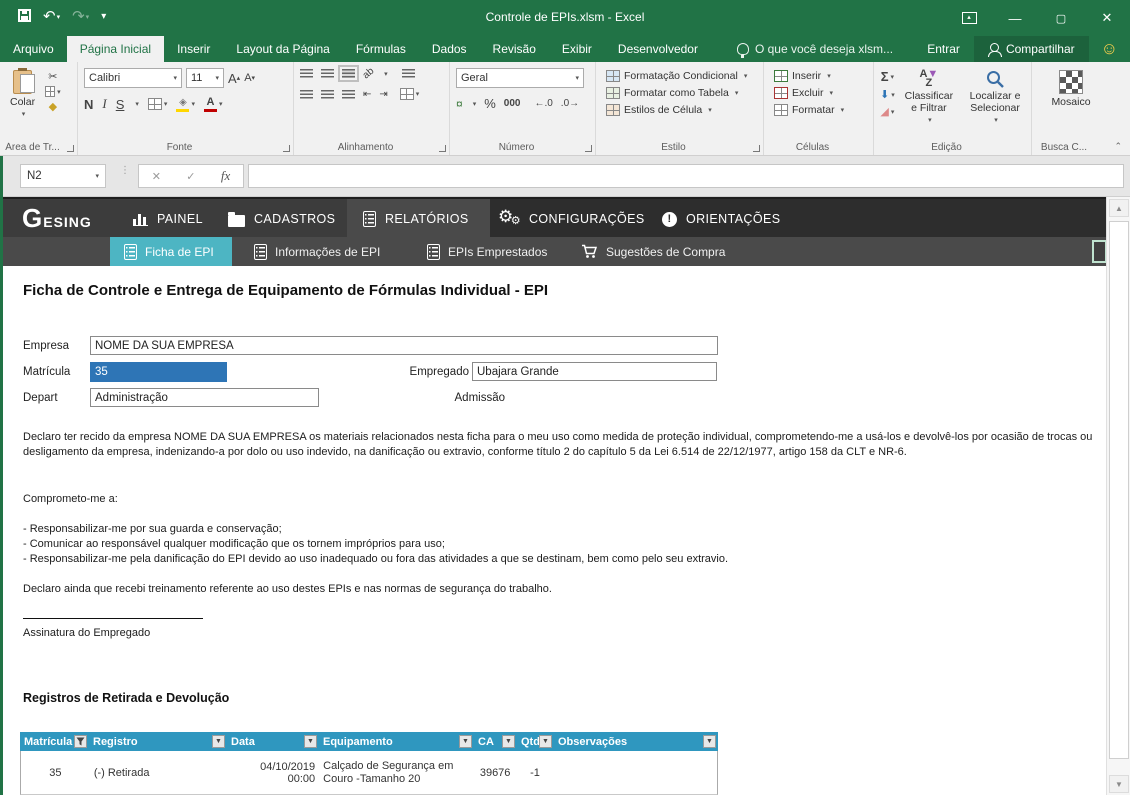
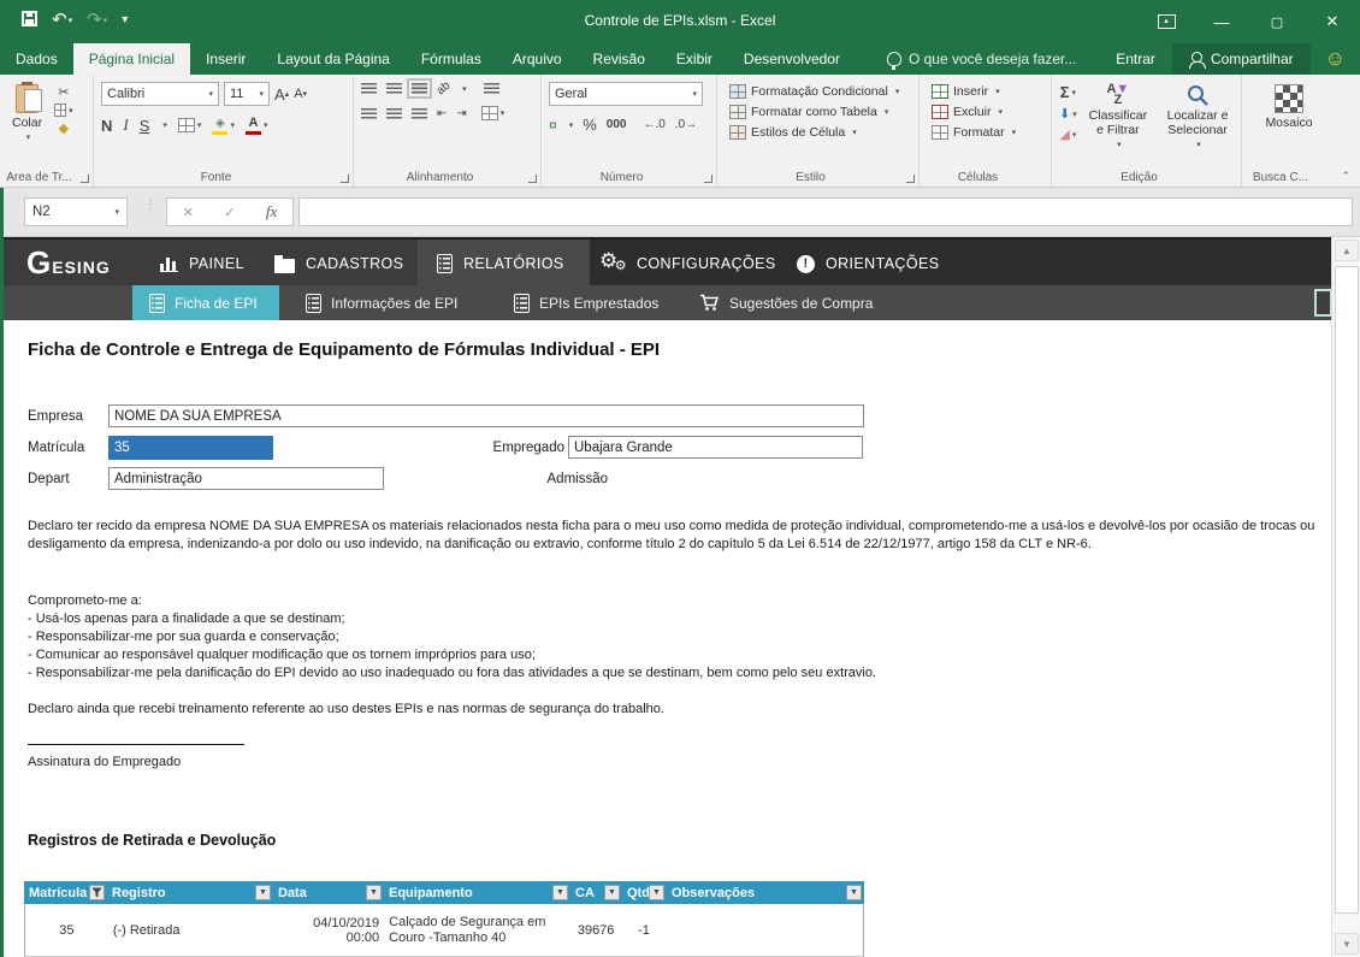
  ▾
  Controle de EPIs.xlsm - Excel
  —
  ▢
  ✕
- Arquivo
+ Dados
  Página Inicial
  Inserir
  Layout da Página
  Fórmulas
- Dados
+ Arquivo
  Revisão
  Exibir
  Desenvolvedor
- O que você deseja xlsm...
+ O que você deseja fazer...
  Entrar
  Compartilhar
  ☺
  Colar
  ✂
  ◆
  Área de Tr...
  Calibri
  11
  A
  A
  N
  I
  S
  ◈
  A
  Fonte
  ⇤
  ⇥
  Alinhamento
  Geral
  ¤
  %
  000
  ←.0
  .0→
  Número
  Formatação Condicional
  Formatar como Tabela
  Estilos de Célula
  Estilo
  Inserir
  Excluir
  Formatar
  Células
  Σ
  ⬇
  ◢
  A▼
  Z
  Classificar e Filtrar
  Localizar e Selecionar
  Edição
  Mosaico
  Busca C...
  ⌃
  N2
  ⋮
  ✕
  ✓
  fx
  GESING
  PAINEL
  CADASTROS
  RELATÓRIOS
  ⚙
  ⚙
  CONFIGURAÇÕES
  !
  ORIENTAÇÕES
  Ficha de EPI
  Informações de EPI
  EPIs Emprestados
  Sugestões de Compra
  Ficha de Controle e Entrega de Equipamento de Fórmulas Individual - EPI
  Empresa
  NOME DA SUA EMPRESA
  Matrícula
  35
  Empregado
  Ubajara Grande
  Depart
  Administração
  Admissão
  Declaro ter recido da empresa NOME DA SUA EMPRESA os materiais relacionados nesta ficha para o meu uso como medida de proteção individual, comprometendo-me a usá-los e devolvê-los por ocasião de trocas ou desligamento da empresa, indenizando-a por dolo ou uso indevido, na danificação ou extravio, conforme título 2 do capítulo 5 da Lei 6.514 de 22/12/1977, artigo 158 da CLT e NR-6.
  Comprometo-me a:
+ - Usá-los apenas para a finalidade a que se destinam;
  - Responsabilizar-me por sua guarda e conservação;
  - Comunicar ao responsável qualquer modificação que os tornem impróprios para uso;
  - Responsabilizar-me pela danificação do EPI devido ao uso inadequado ou fora das atividades a que se destinam, bem como pelo seu extravio.
  Declaro ainda que recebi treinamento referente ao uso destes EPIs e nas normas de segurança do trabalho.
  Assinatura do Empregado
  Registros de Retirada e Devolução
  Matrícula
  Registro
  Data
  Equipamento
  CA
  Qtd
  Observações
  35
  (-) Retirada
  04/10/2019 00:00
- Calçado de Segurança em Couro -Tamanho 20
+ Calçado de Segurança em Couro -Tamanho 40
  39676
  -1
  ▲
  ▼
